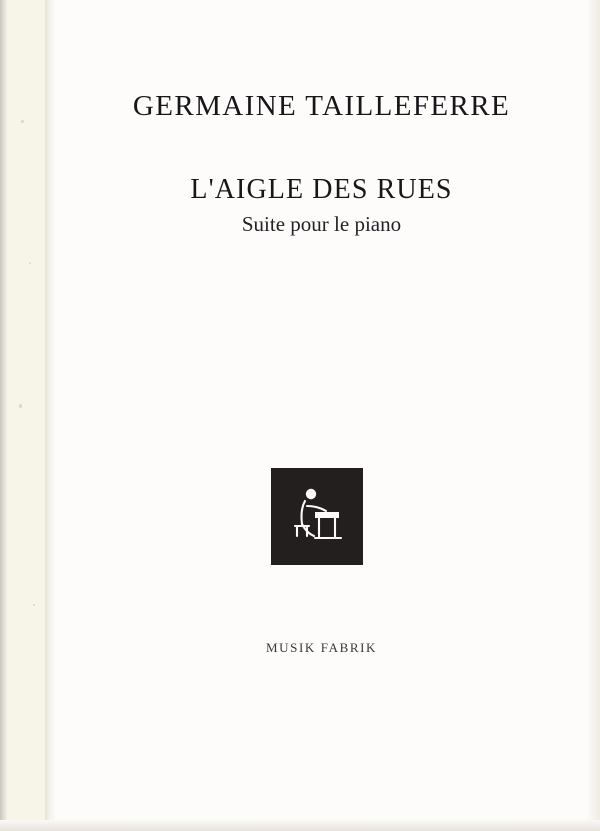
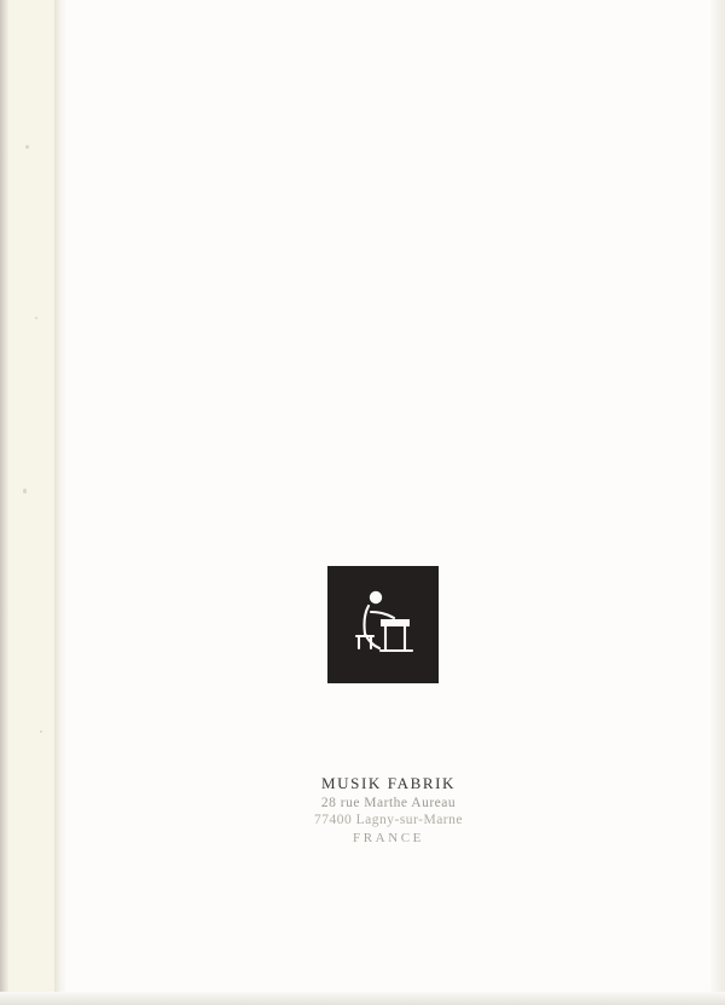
- GERMAINE TAILLEFERRE
- L'AIGLE DES RUES
- Suite pour le piano
  MUSIK FABRIK
+ 28 rue Marthe Aureau
+ 77400 Lagny-sur-Marne
+ FRANCE
